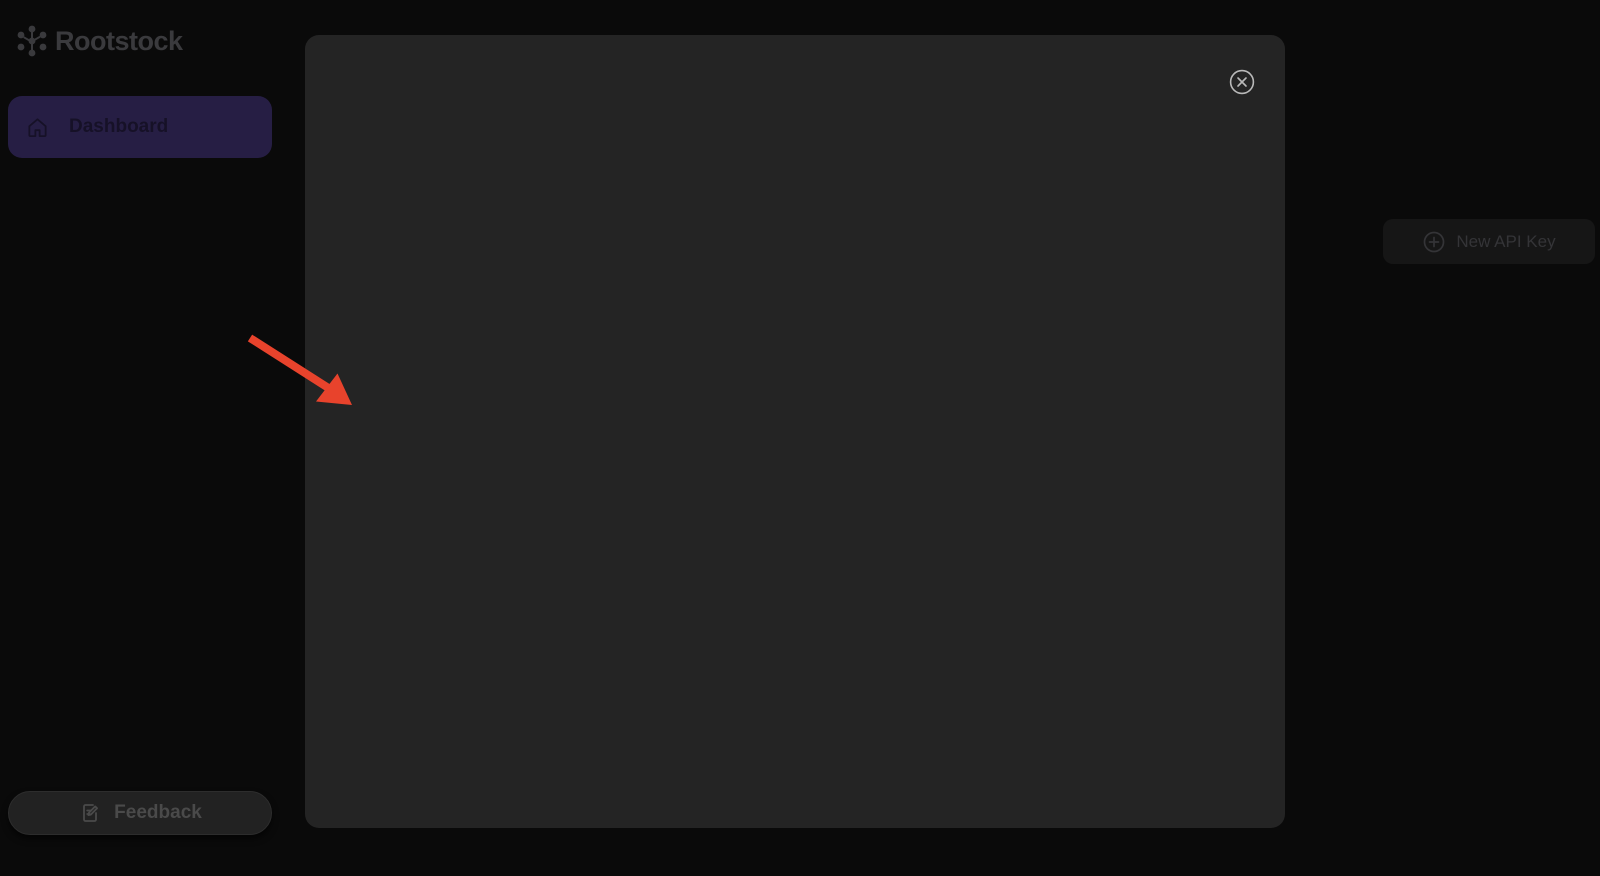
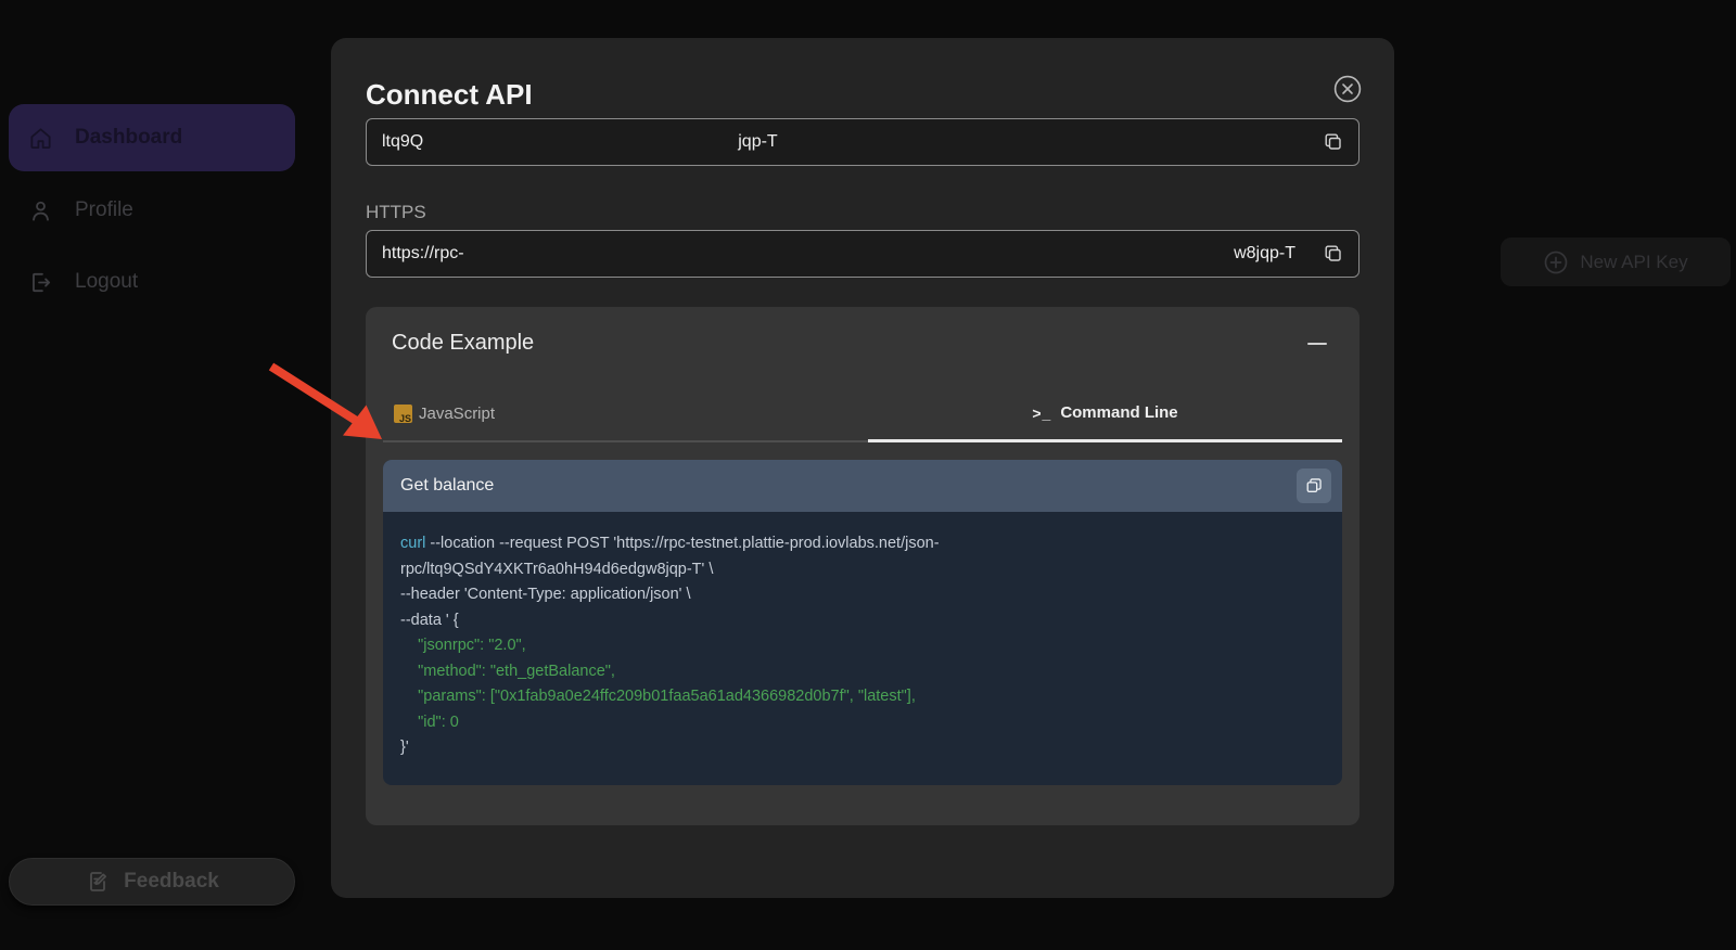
- Rootstock
  Dashboard
+ Profile
+ Logout
  Feedback
  New API Key
+ Connect API
+ ltq9Q
+ jqp-T
+ HTTPS
+ https://rpc-
+ w8jqp-T
+ Code Example
+ JS
+ JavaScript
+ >_
+ Command Line
+ Get balance
+ curl --location --request POST 'https://rpc-testnet.plattie-prod.iovlabs.net/json-
+ rpc/ltq9QSdY4XKTr6a0hH94d6edgw8jqp-T' \
+ --header 'Content-Type: application/json' \
+ --data ' {
+ "jsonrpc": "2.0",
+ "method": "eth_getBalance",
+ "params": ["0x1fab9a0e24ffc209b01faa5a61ad4366982d0b7f", "latest"],
+ "id": 0
+ }'
